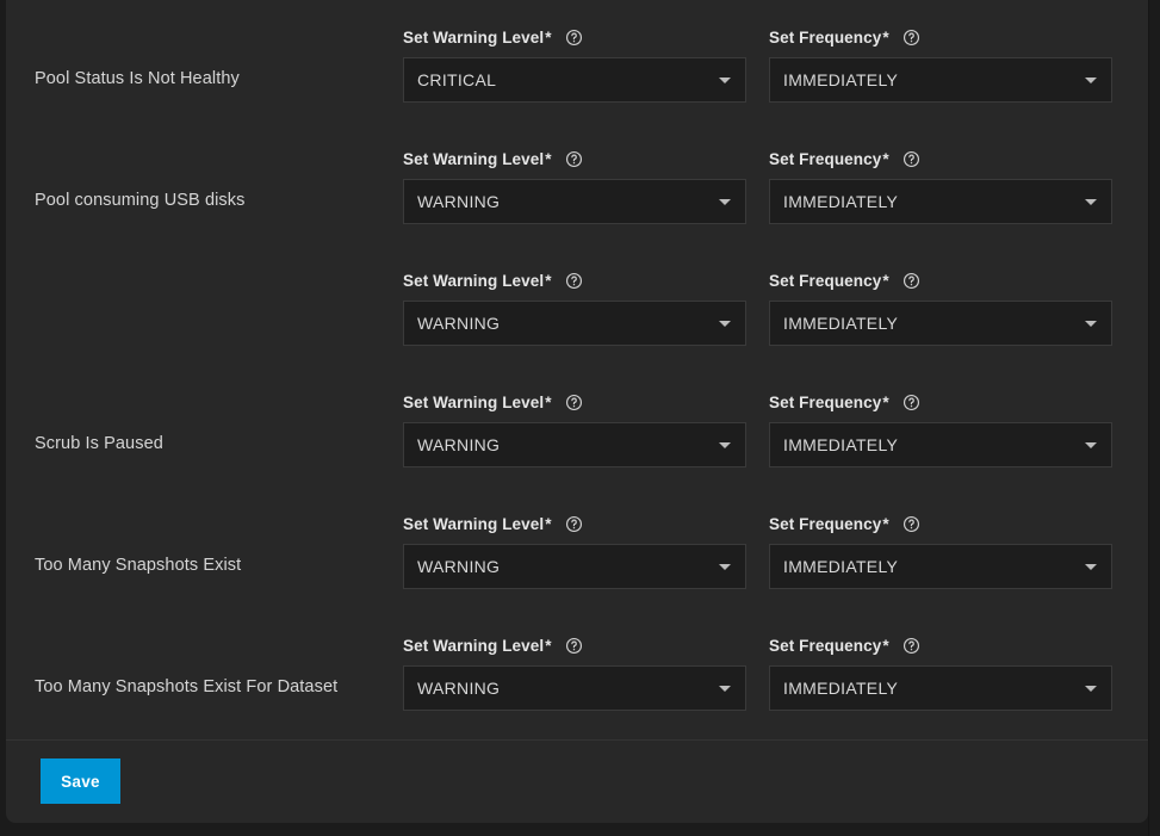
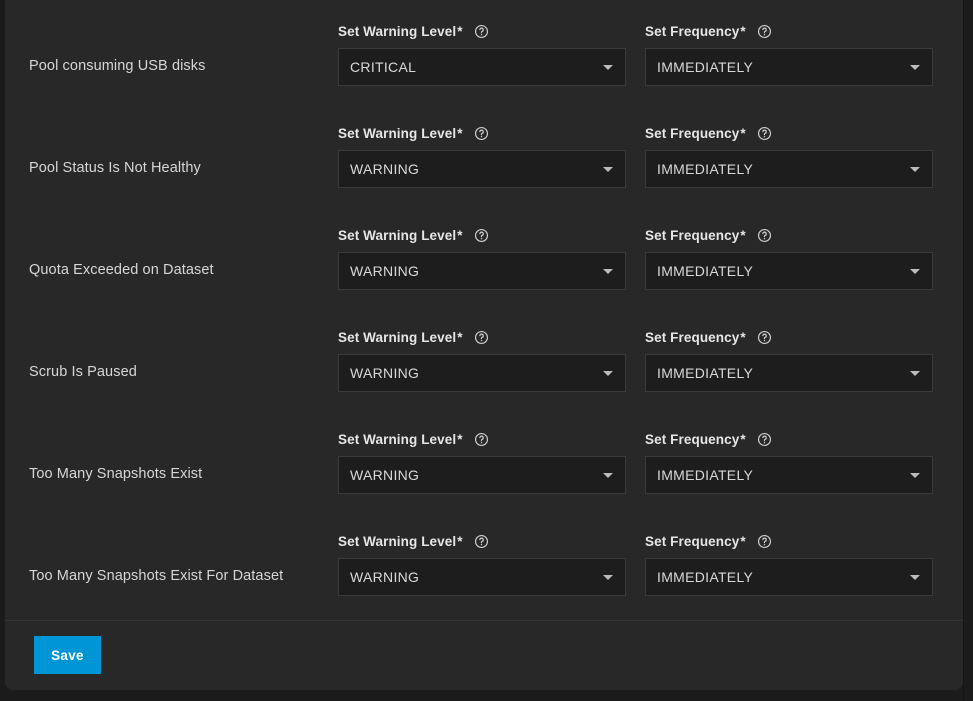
- Pool Status Is Not Healthy
+ Pool consuming USB disks
  Set Warning Level
  *
  CRITICAL
  Set Frequency
  *
  IMMEDIATELY
- Pool consuming USB disks
+ Pool Status Is Not Healthy
  Set Warning Level
  *
  WARNING
  Set Frequency
  *
  IMMEDIATELY
+ Quota Exceeded on Dataset
  Set Warning Level
  *
  WARNING
  Set Frequency
  *
  IMMEDIATELY
  Scrub Is Paused
  Set Warning Level
  *
  WARNING
  Set Frequency
  *
  IMMEDIATELY
  Too Many Snapshots Exist
  Set Warning Level
  *
  WARNING
  Set Frequency
  *
  IMMEDIATELY
  Too Many Snapshots Exist For Dataset
  Set Warning Level
  *
  WARNING
  Set Frequency
  *
  IMMEDIATELY
  Save
